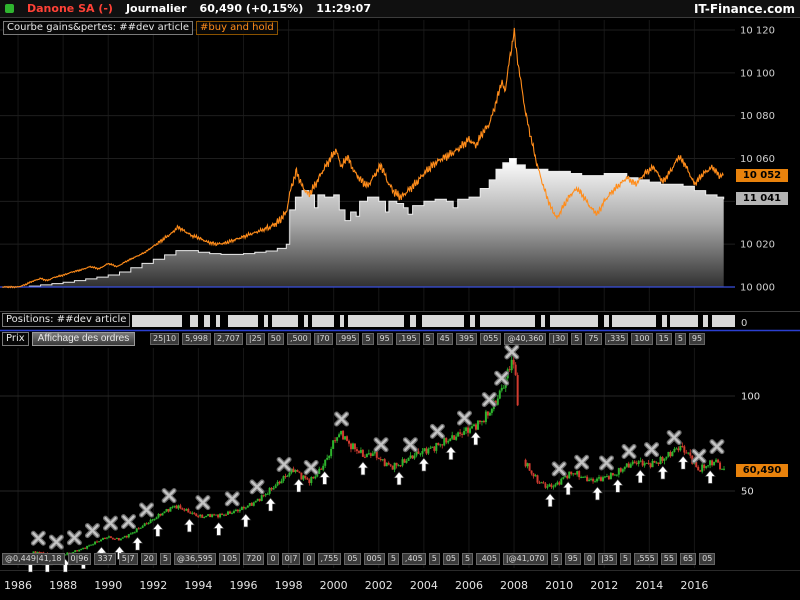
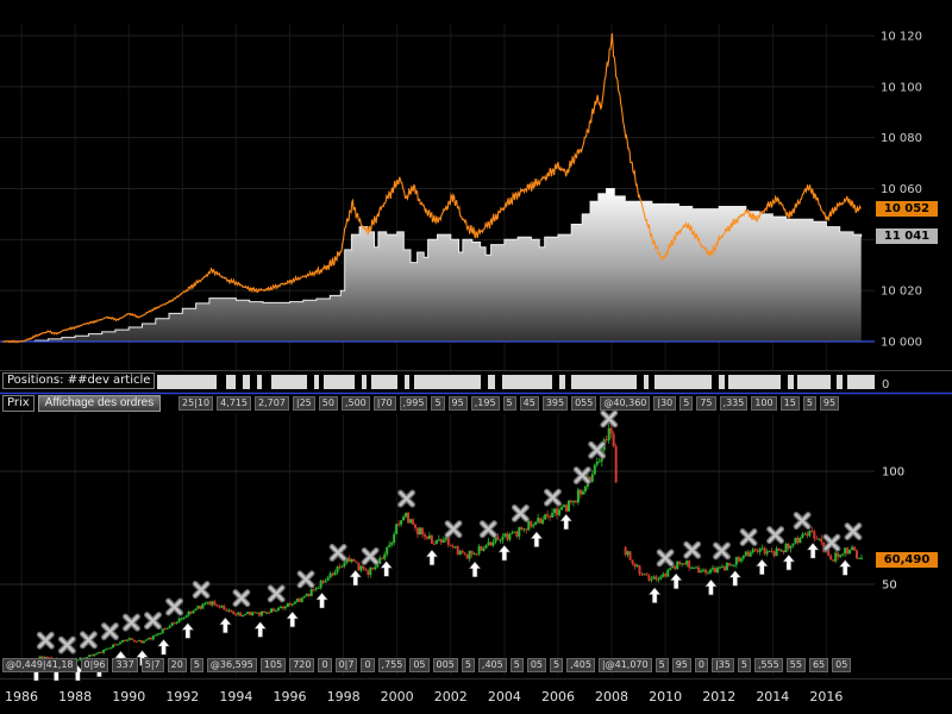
  10 120
  10 100
  10 080
  10 060
  10 020
  10 000
  0
  100
  50
  1986
  1988
  1990
  1992
  1994
  1996
  1998
  2000
  2002
  2004
  2006
  2008
  2010
  2012
  2014
  2016
- Danone SA (-)
- Journalier
- 60,490 (+0,15%)
- 11:29:07
- IT-Finance.com
- Courbe gains&pertes: ##dev article
- #buy and hold
  Positions: ##dev article
  Prix
  Affichage des ordres
  25|10
- 5,998
+ 4,715
  2,707
  |25
  50
  ,500
  |70
  ,995
  5
  95
  ,195
  5
  45
  395
  055
  @40,360
  |30
  5
  75
  ,335
  100
  15
  5
  95
  @0,449|41,18
  0|96
  337
  5|7
  20
  5
  @36,595
  105
  720
  0
  0|7
  0
  ,755
  05
  005
  5
  ,405
  5
  05
  5
  ,405
  |@41,070
  5
  95
  0
  |35
  5
  ,555
  55
  65
  05
  10 052
  11 041
  60,490
